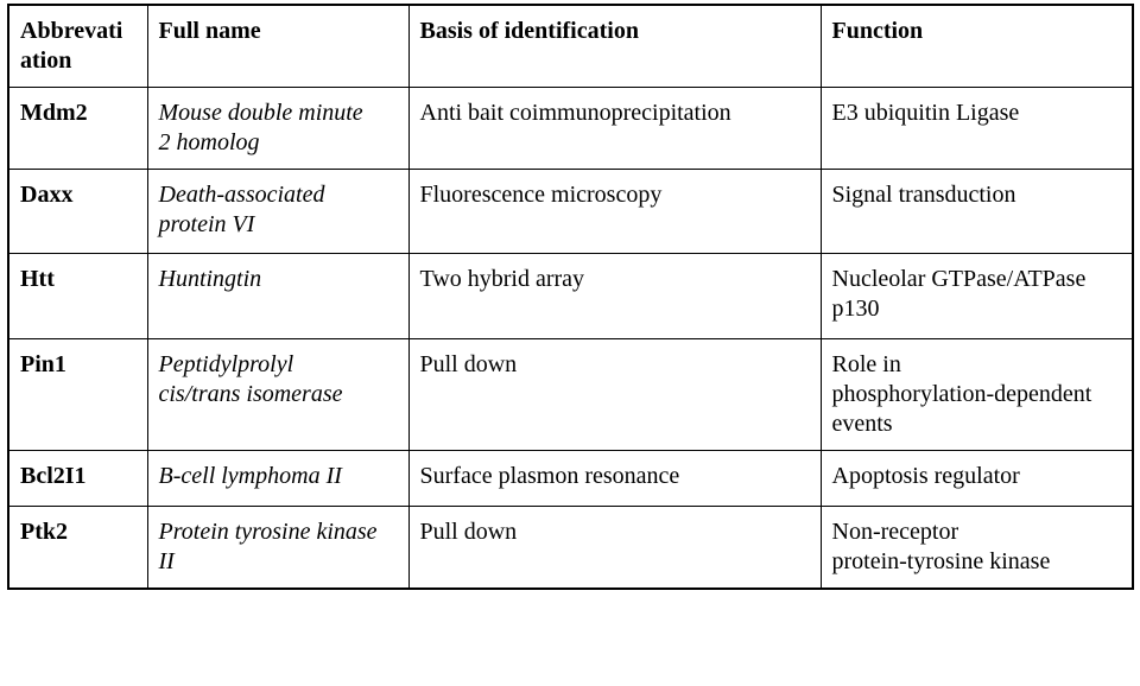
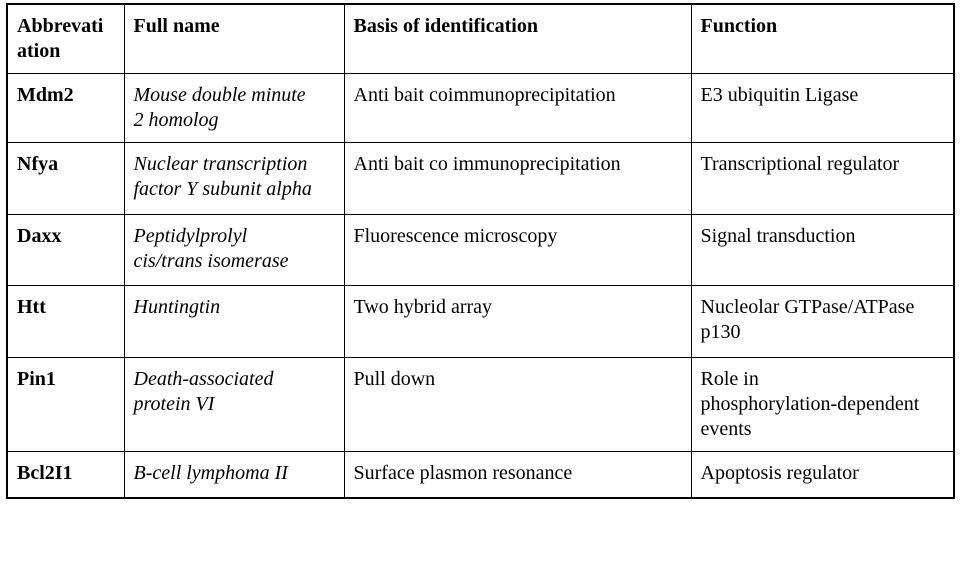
  Abbrevati ation	Full name	Basis of identification	Function
  Mdm2	Mouse double minute 2 homolog	Anti bait coimmunoprecipitation	E3 ubiquitin Ligase
+ Nfya	Nuclear transcription factor Y subunit alpha	Anti bait co immunoprecipitation	Transcriptional regulator
- Daxx	Death-associated protein VI	Fluorescence microscopy	Signal transduction
+ Daxx	Peptidylprolyl cis/trans isomerase	Fluorescence microscopy	Signal transduction
  Htt	Huntingtin	Two hybrid array	Nucleolar GTPase/ATPase p130
- Pin1	Peptidylprolyl cis/trans isomerase	Pull down	Role in phosphorylation-dependent events
+ Pin1	Death-associated protein VI	Pull down	Role in phosphorylation-dependent events
  Bcl2I1	B-cell lymphoma II	Surface plasmon resonance	Apoptosis regulator
- Ptk2	Protein tyrosine kinase II	Pull down	Non-receptor protein-tyrosine kinase
